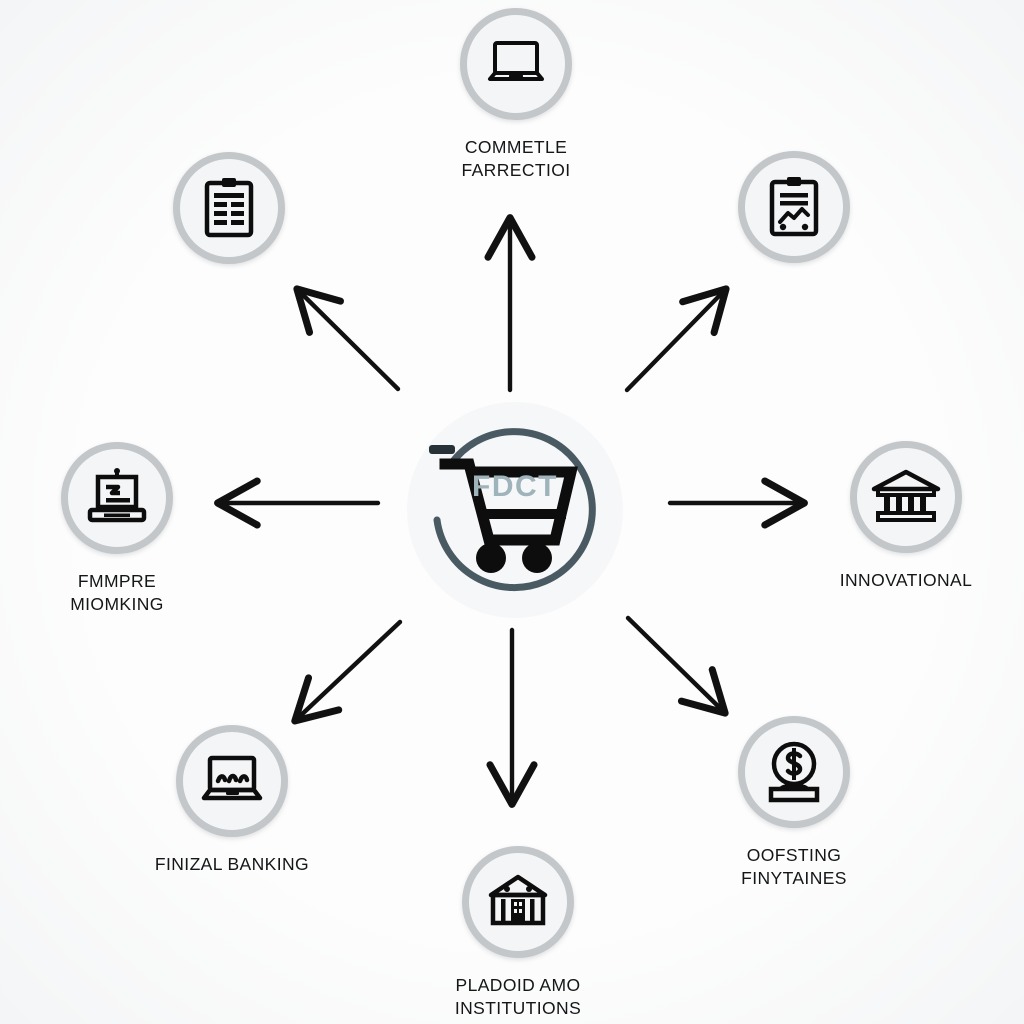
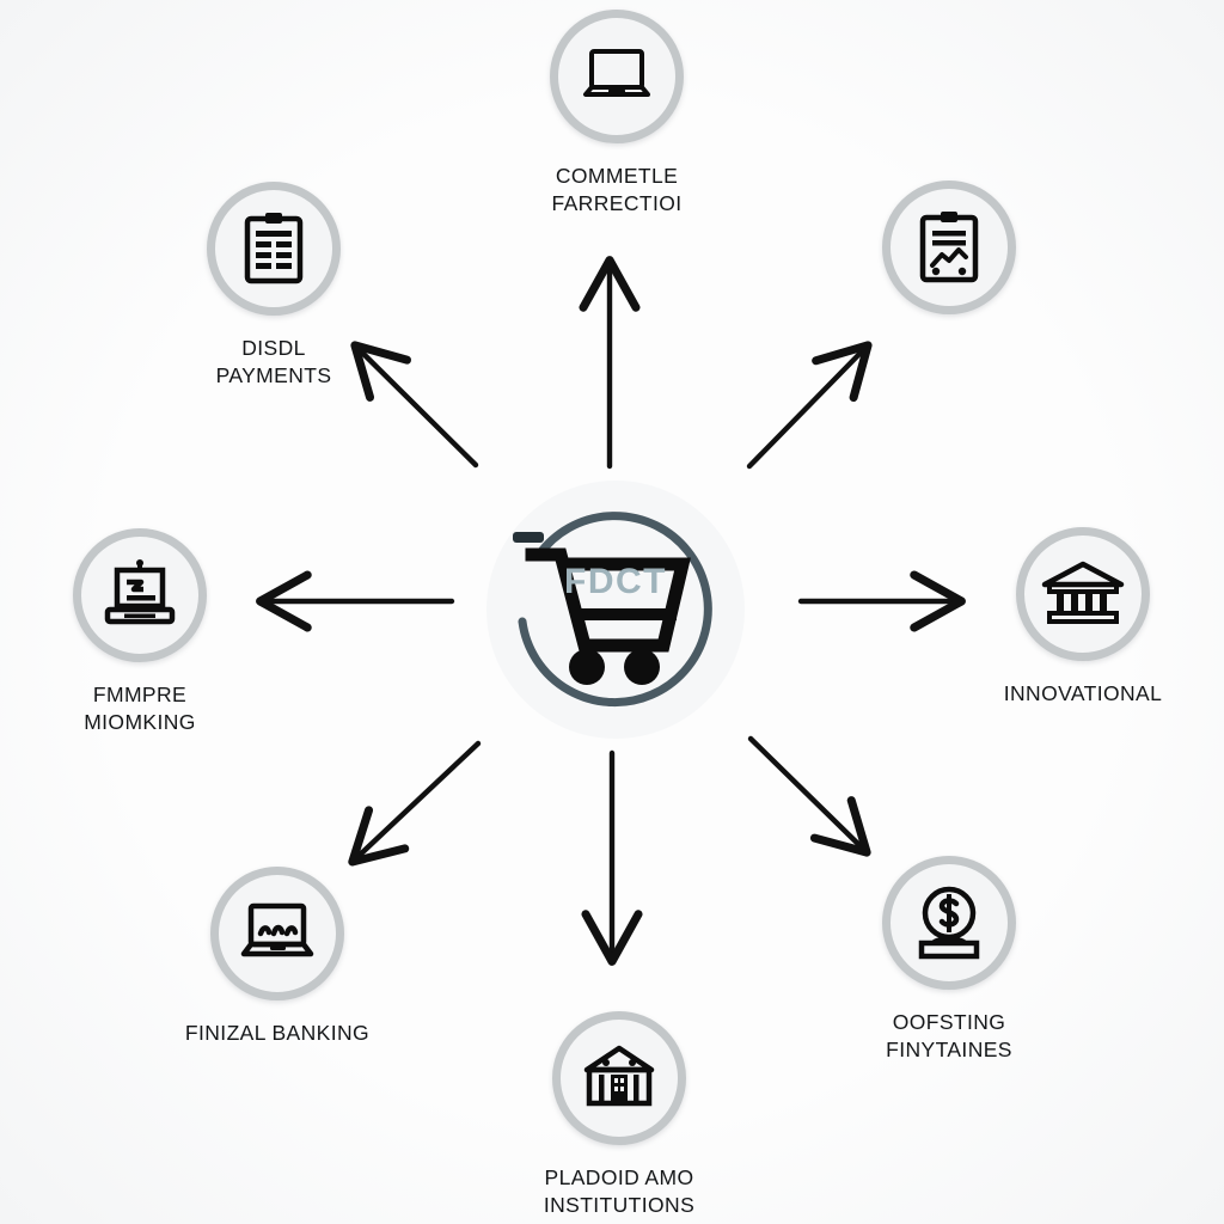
  FDCT
  COMMETLE
  FARRECTIOI
+ DISDL
+ PAYMENTS
  FMMPRE
  MIOMKING
  INNOVATIONAL
  FINIZAL BANKING
  OOFSTING
  FINYTAINES
  PLADOID AMO
  INSTITUTIONS
